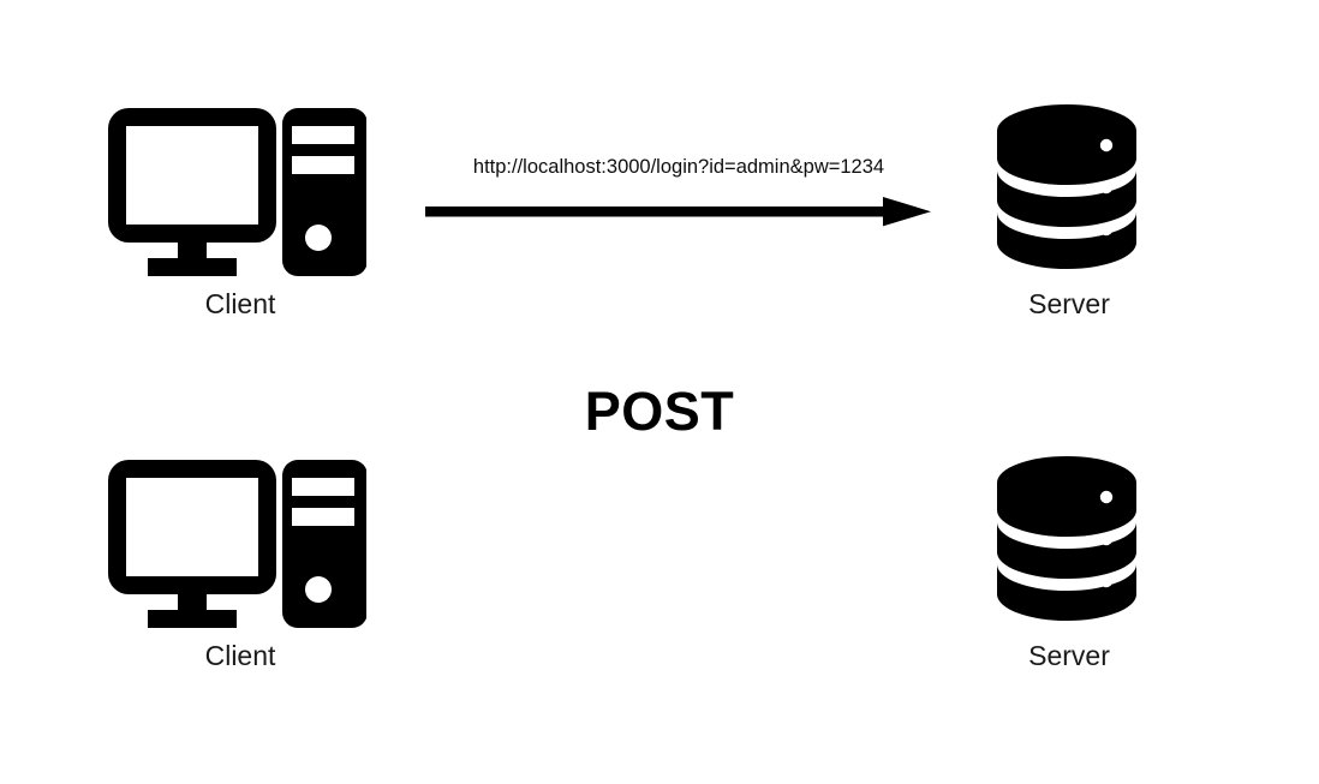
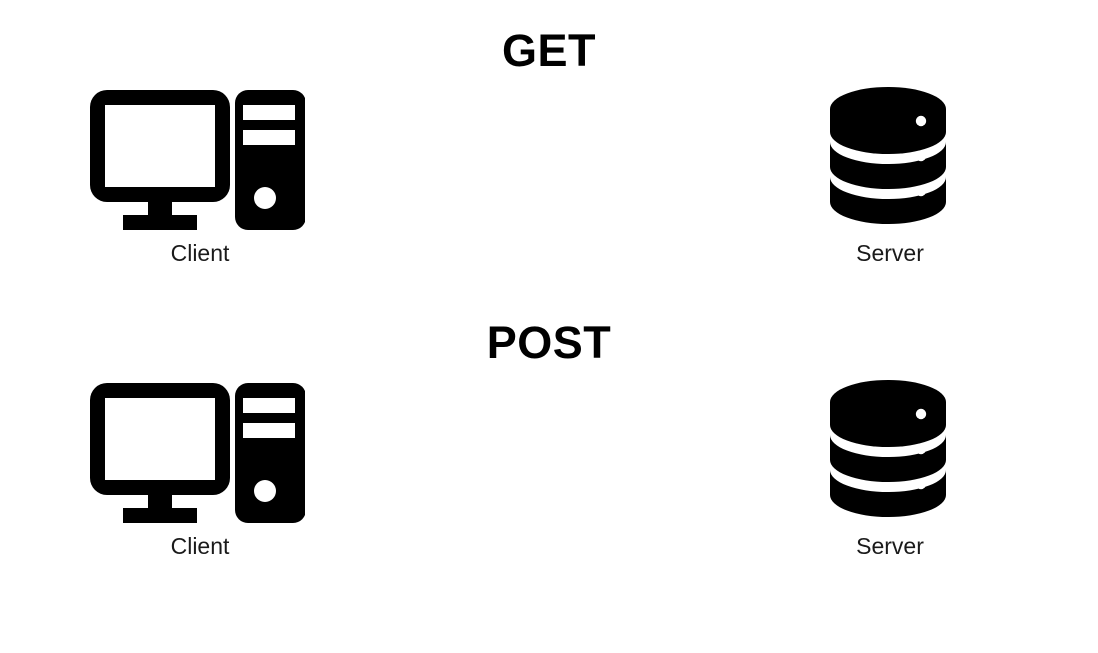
+ GET
  Client
- http://localhost:3000/login?id=admin&pw=1234
  Server
  POST
  Client
  Server
